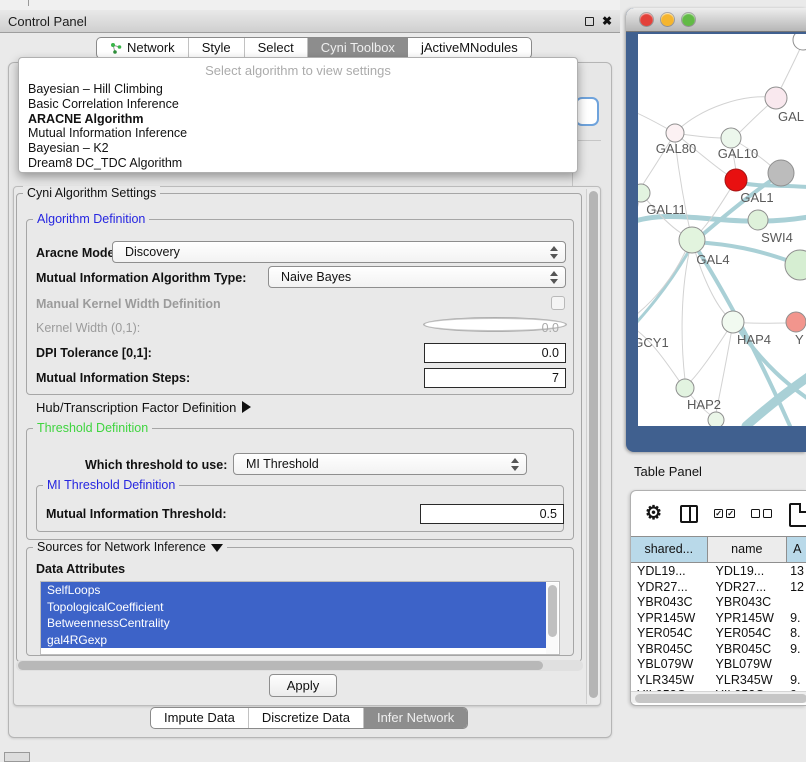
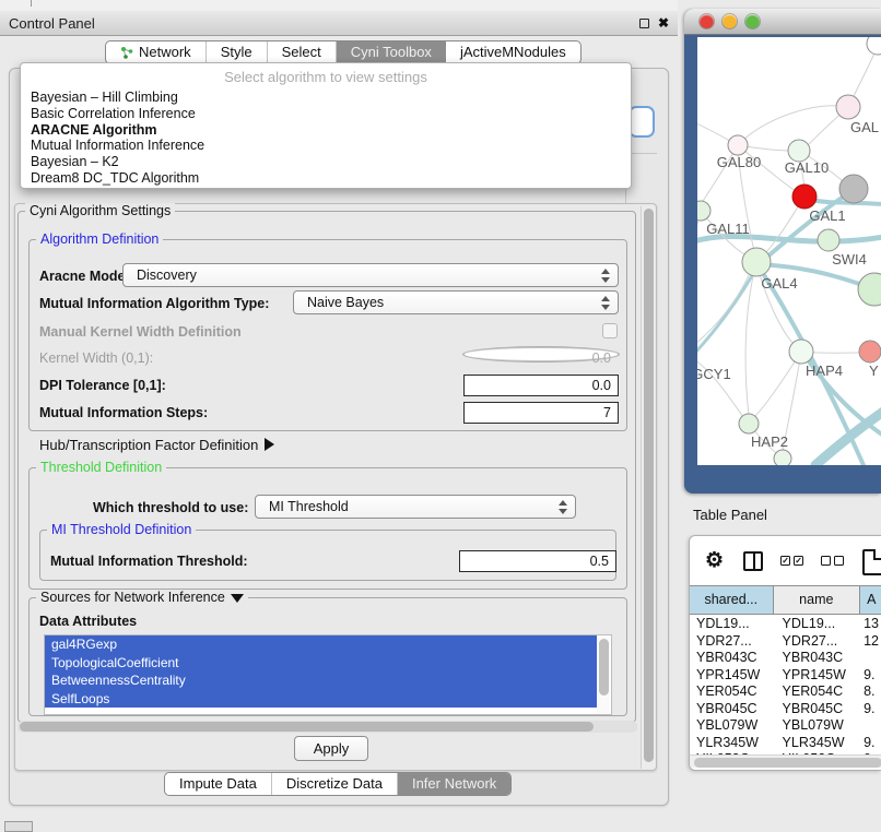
  Control Panel
  ✖
  Network
  Style
  Select
  Cyni Toolbox
  jActiveMNodules
  Cyni Algorithm Settings
  Algorithm Definition
  Aracne Mod
  Discovery
  Mutual Information Algorithm Type:
  Naive Bayes
  Manual Kernel Width Definition
  Kernel Width (0,1):
  0.0
  DPI Tolerance [0,1]:
  0.0
  Mutual Information Steps:
  7
  Hub/Transcription Factor Definition
  Threshold Definition
  Which threshold to use:
  MI Threshold
  MI Threshold Definition
  Mutual Information Threshold:
  0.5
  Sources for Network Inference
  Data Attributes
- SelfLoops
+ gal4RGexp
  TopologicalCoefficient
  BetweennessCentrality
- gal4RGexp
+ SelfLoops
  Apply
  Impute Data
  Discretize Data
  Infer Network
  Select algorithm to view settings
  Bayesian – Hill Climbing
  Basic Correlation Inference
  ARACNE Algorithm
  Mutual Information Inference
  Bayesian – K2
  Dream8 DC_TDC Algorithm
  GAL
  GAL80
  GAL10
  GAL1
  GAL11
  SWI4
  GAL4
  GCY1
  HAP4
  Y
  HAP2
  Table Panel
  ⚙
  ✓
  ✓
  shared...
  name
  A
  YDL19...
  YDL19...
  13
  YDR27...
  YDR27...
  12
  YBR043C
  YBR043C
  YPR145W
  YPR145W
  9.
  YER054C
  YER054C
  8.
  YBR045C
  YBR045C
  9.
  YBL079W
  YBL079W
  YLR345W
  YLR345W
  9.
